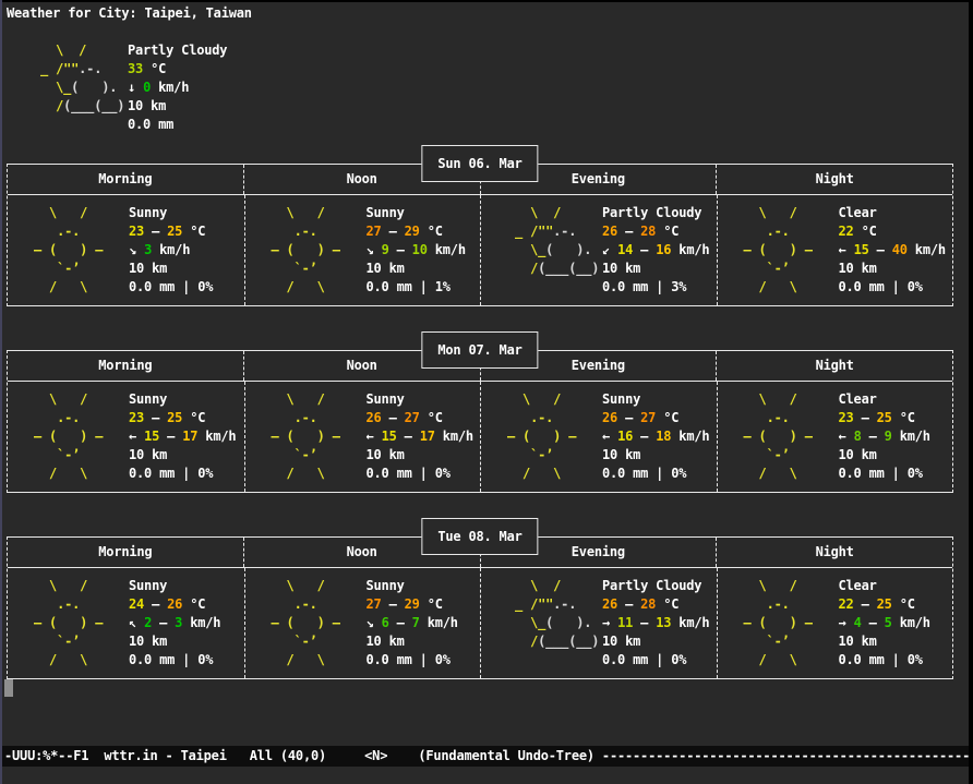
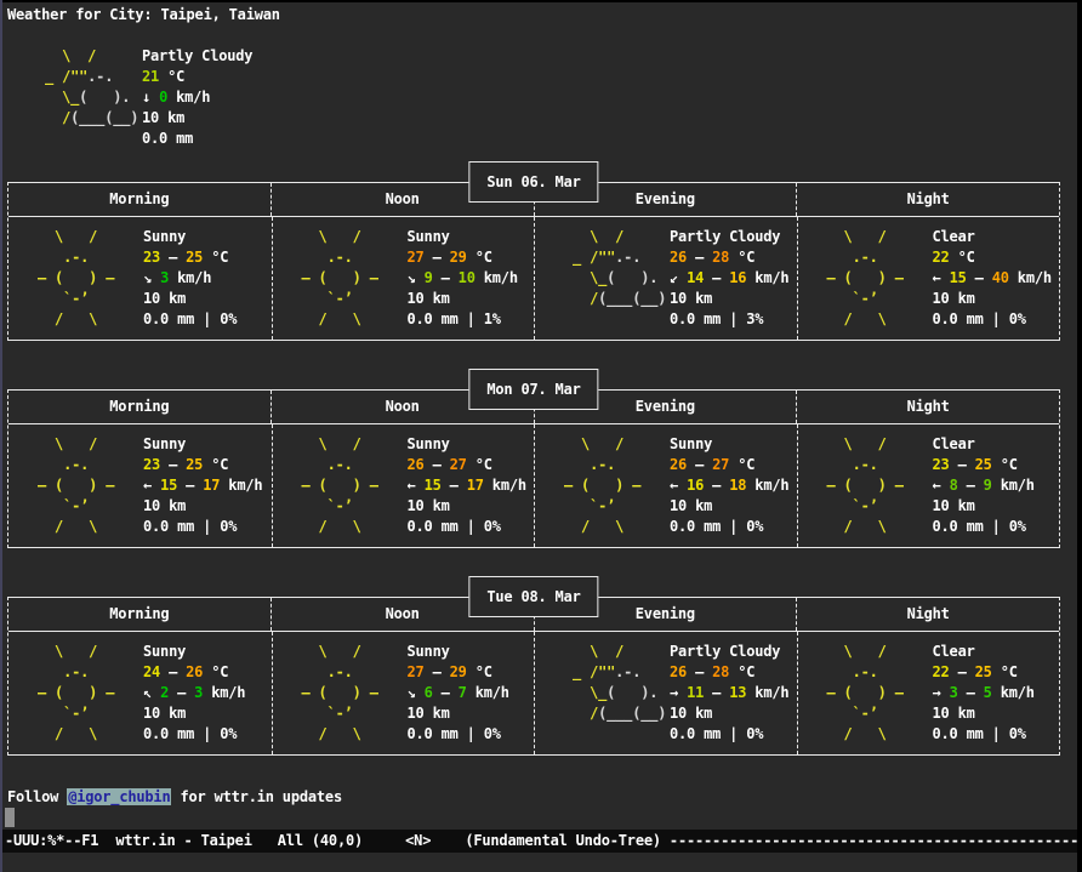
  Weather for City: Taipei, Taiwan
  \ / _ /"".-. \_( ). /(___(__)
- Partly Cloudy 33 °C ↓ 0 km/h 10 km 0.0 mm
+ Partly Cloudy 21 °C ↓ 0 km/h 10 km 0.0 mm
  Sun 06. Mar
  Morning
  Noon
  Evening
  Night
  \ / .-. – ( ) – `-’ / \
  Sunny 23 – 25 °C ↘ 3 km/h 10 km 0.0 mm | 0%
  \ / .-. – ( ) – `-’ / \
  Sunny 27 – 29 °C ↘ 9 – 10 km/h 10 km 0.0 mm | 1%
  \ / _ /"".-. \_( ). /(___(__)
  Partly Cloudy 26 – 28 °C ↙ 14 – 16 km/h 10 km 0.0 mm | 3%
  \ / .-. – ( ) – `-’ / \
  Clear 22 °C ← 15 – 40 km/h 10 km 0.0 mm | 0%
  Mon 07. Mar
  Morning
  Noon
  Evening
  Night
  \ / .-. – ( ) – `-’ / \
  Sunny 23 – 25 °C ← 15 – 17 km/h 10 km 0.0 mm | 0%
  \ / .-. – ( ) – `-’ / \
  Sunny 26 – 27 °C ← 15 – 17 km/h 10 km 0.0 mm | 0%
  \ / .-. – ( ) – `-’ / \
  Sunny 26 – 27 °C ← 16 – 18 km/h 10 km 0.0 mm | 0%
  \ / .-. – ( ) – `-’ / \
  Clear 23 – 25 °C ← 8 – 9 km/h 10 km 0.0 mm | 0%
  Tue 08. Mar
  Morning
  Noon
  Evening
  Night
  \ / .-. – ( ) – `-’ / \
  Sunny 24 – 26 °C ↖ 2 – 3 km/h 10 km 0.0 mm | 0%
  \ / .-. – ( ) – `-’ / \
  Sunny 27 – 29 °C ↘ 6 – 7 km/h 10 km 0.0 mm | 0%
  \ / _ /"".-. \_( ). /(___(__)
  Partly Cloudy 26 – 28 °C → 11 – 13 km/h 10 km 0.0 mm | 0%
  \ / .-. – ( ) – `-’ / \
- Clear 22 – 25 °C → 4 – 5 km/h 10 km 0.0 mm | 0%
+ Clear 22 – 25 °C → 3 – 5 km/h 10 km 0.0 mm | 0%
+ Follow @igor_chubin for wttr.in updates
  -UUU:%*--F1 wttr.in - Taipei All (40,0) <N> (Fundamental Undo-Tree) ------------------------------------------------
